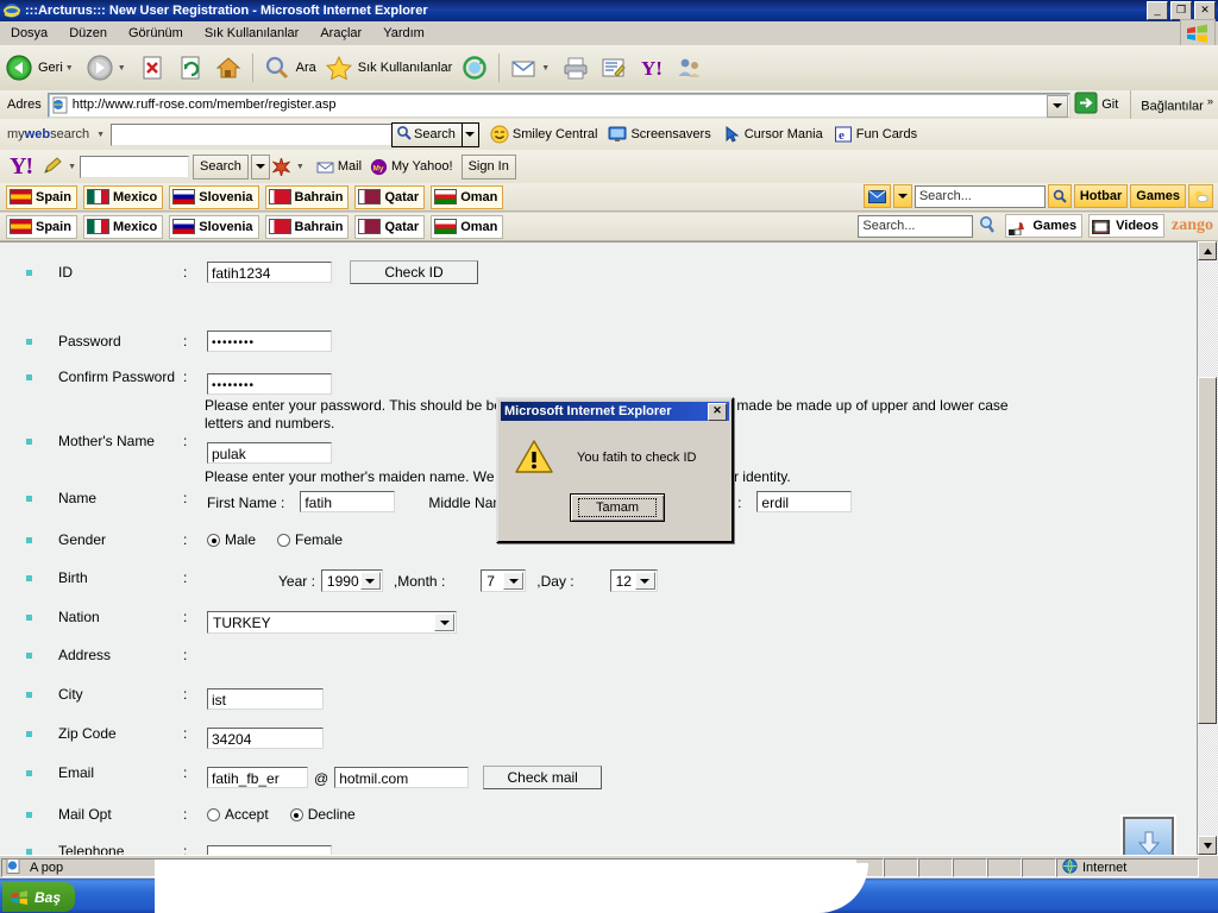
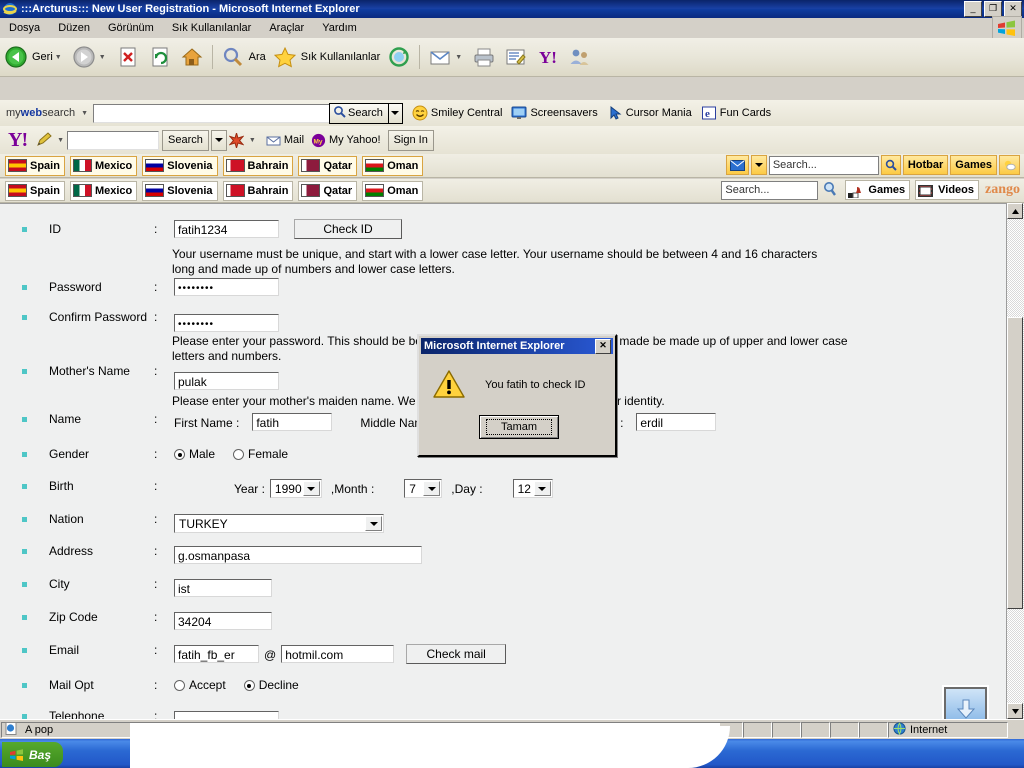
  :::Arcturus::: New User Registration - Microsoft Internet Explorer
  _
  ❐
  ✕
  Dosya
  Düzen
  Görünüm
  Sık Kullanılanlar
  Araçlar
  Yardım
  Geri
  Ara
  Sık Kullanılanlar
  Y!
- Adres
- http://www.ruff-rose.com/member/register.asp
- Git
- Bağlantılar »
  mywebsearch
  Search
  Smiley Central
  Screensavers
  Cursor Mania
  e
  Fun Cards
  Y!
  Search
  Mail
  My Yahoo!
  Sign In
  Spain
  Mexico
  Slovenia
  Bahrain
  Qatar
  Oman
  Search...
  Hotbar
  Games
  Spain
  Mexico
  Slovenia
  Bahrain
  Qatar
  Oman
  Search...
  Games
  Videos
  zango
  ID
  :
  fatih1234
  Check ID
+ Your username must be unique, and start with a lower case letter. Your username should be between 4 and 16 characters long and made up of numbers and lower case letters.
  Password
  :
  ••••••••
  Confirm Password
  :
  ••••••••
  Please enter your password. This should be b made be made up of upper and lower case letters and numbers.
  Mother's Name
  :
  pulak
  Name
  :
  First Name :
  fatih
  Middle Na
  erdil
  Gender
  :
  Male
  Female
  Birth
  :
  Year :
  1990
  ,Month :
  7
  ,Day :
  12
  Nation
  :
  TURKEY
  Address
  :
+ g.osmanpasa
  City
  :
  ist
  Zip Code
  :
  34204
  Email
  :
  fatih_fb_er
  @
  hotmil.com
  Check mail
  Mail Opt
  :
  Accept
  Decline
  Telephone
  :
  Microsoft Internet Explorer
  ✕
  You fatih to check ID
  Tamam
  A pop
  Internet
  Baş
